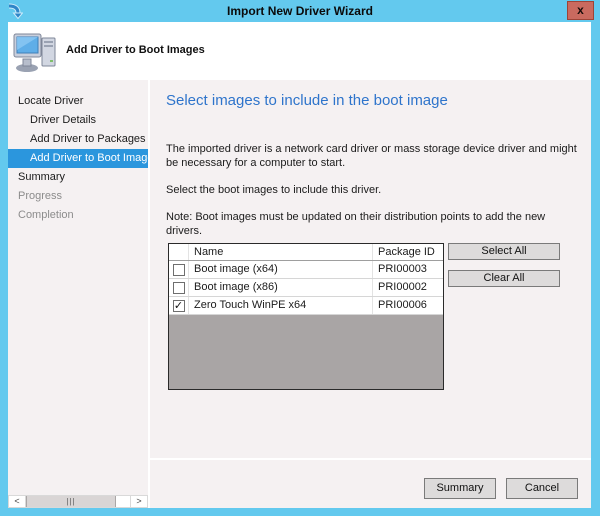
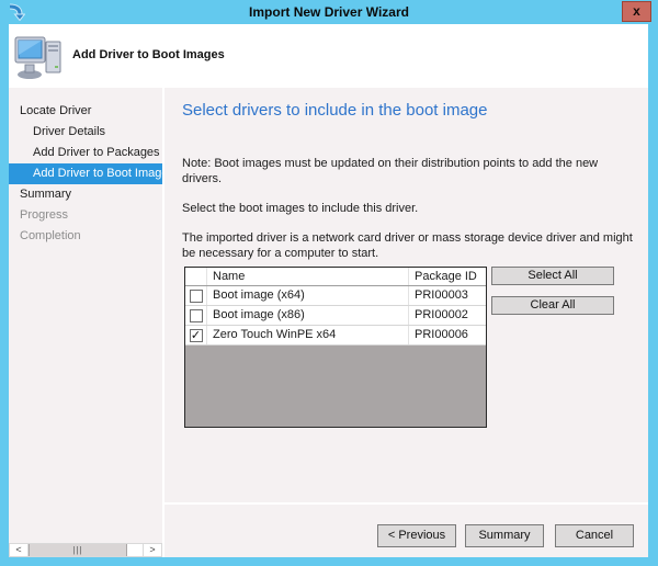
  Import New Driver Wizard
  x
  Add Driver to Boot Images
  Locate Driver
  Driver Details
  Add Driver to Packages
  Add Driver to Boot Imag
  Summary
  Progress
  Completion
  <
  |||
  >
- Select images to include in the boot image
+ Select drivers to include in the boot image
- The imported driver is a network card driver or mass storage device driver and might be necessary for a computer to start.
+ Note: Boot images must be updated on their distribution points to add the new drivers.
  Select the boot images to include this driver.
- Note: Boot images must be updated on their distribution points to add the new drivers.
+ The imported driver is a network card driver or mass storage device driver and might be necessary for a computer to start.
  Name
  Package ID
  Boot image (x64)
  PRI00003
  Boot image (x86)
  PRI00002
  ✓
  Zero Touch WinPE x64
  PRI00006
  Select All
  Clear All
+ < Previous
  Summary
  Cancel
